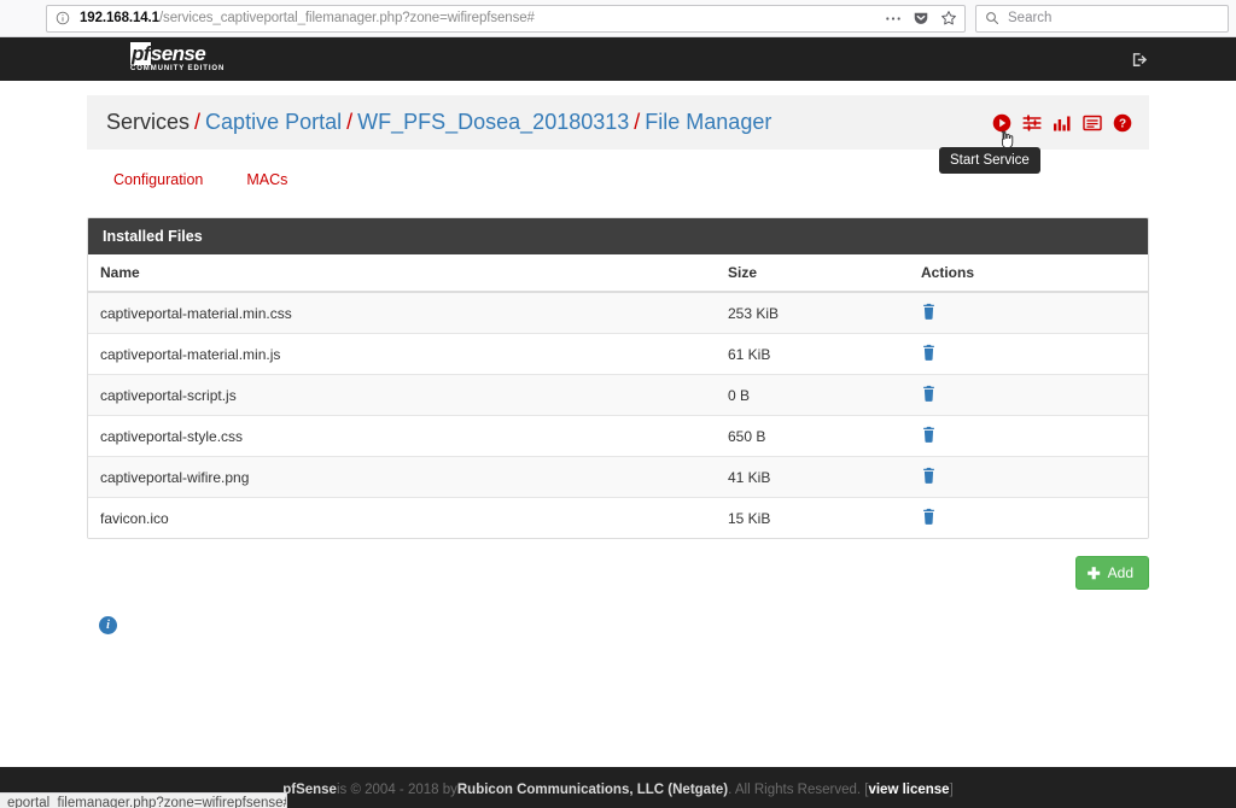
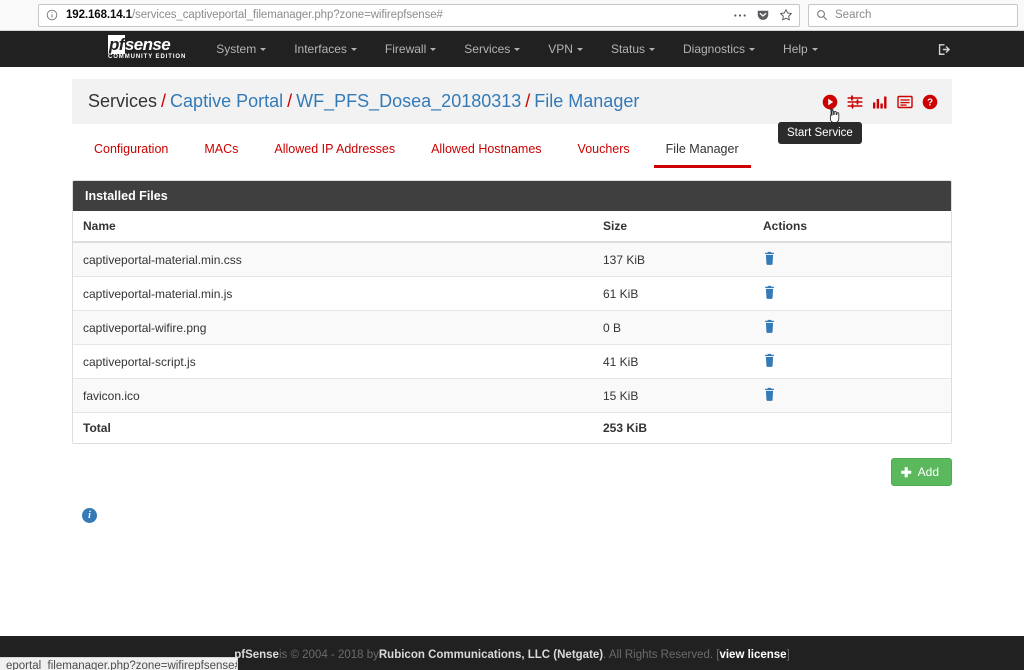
  192.168.14.1/services_captiveportal_filemanager.php?zone=wifirepfsense#
  Search
  pfsense
+ System
+ Interfaces
+ Firewall
+ Services
+ VPN
+ Status
+ Diagnostics
+ Help
  Services / Captive Portal / WF_PFS_Dosea_20180313 / File Manager
  ?
  Start Service
  Configuration
  MACs
+ Allowed IP Addresses
+ Allowed Hostnames
+ Vouchers
+ File Manager
  Installed Files
  Name	Size	Actions
- captiveportal-material.min.css	253 KiB
+ captiveportal-material.min.css	137 KiB
  captiveportal-material.min.js	61 KiB
- captiveportal-script.js	0 B
+ captiveportal-wifire.png	0 B
- captiveportal-style.css	650 B
- captiveportal-wifire.png	41 KiB
+ captiveportal-script.js	41 KiB
  favicon.ico	15 KiB
+ Total	253 KiB
  ✚
  Add
  i
  pfSense
  is © 2004 - 2018 by
  Rubicon Communications, LLC (Netgate)
  . All Rights Reserved. [
  view license
  ]
  eportal_filemanager.php?zone=wifirepfsense#
